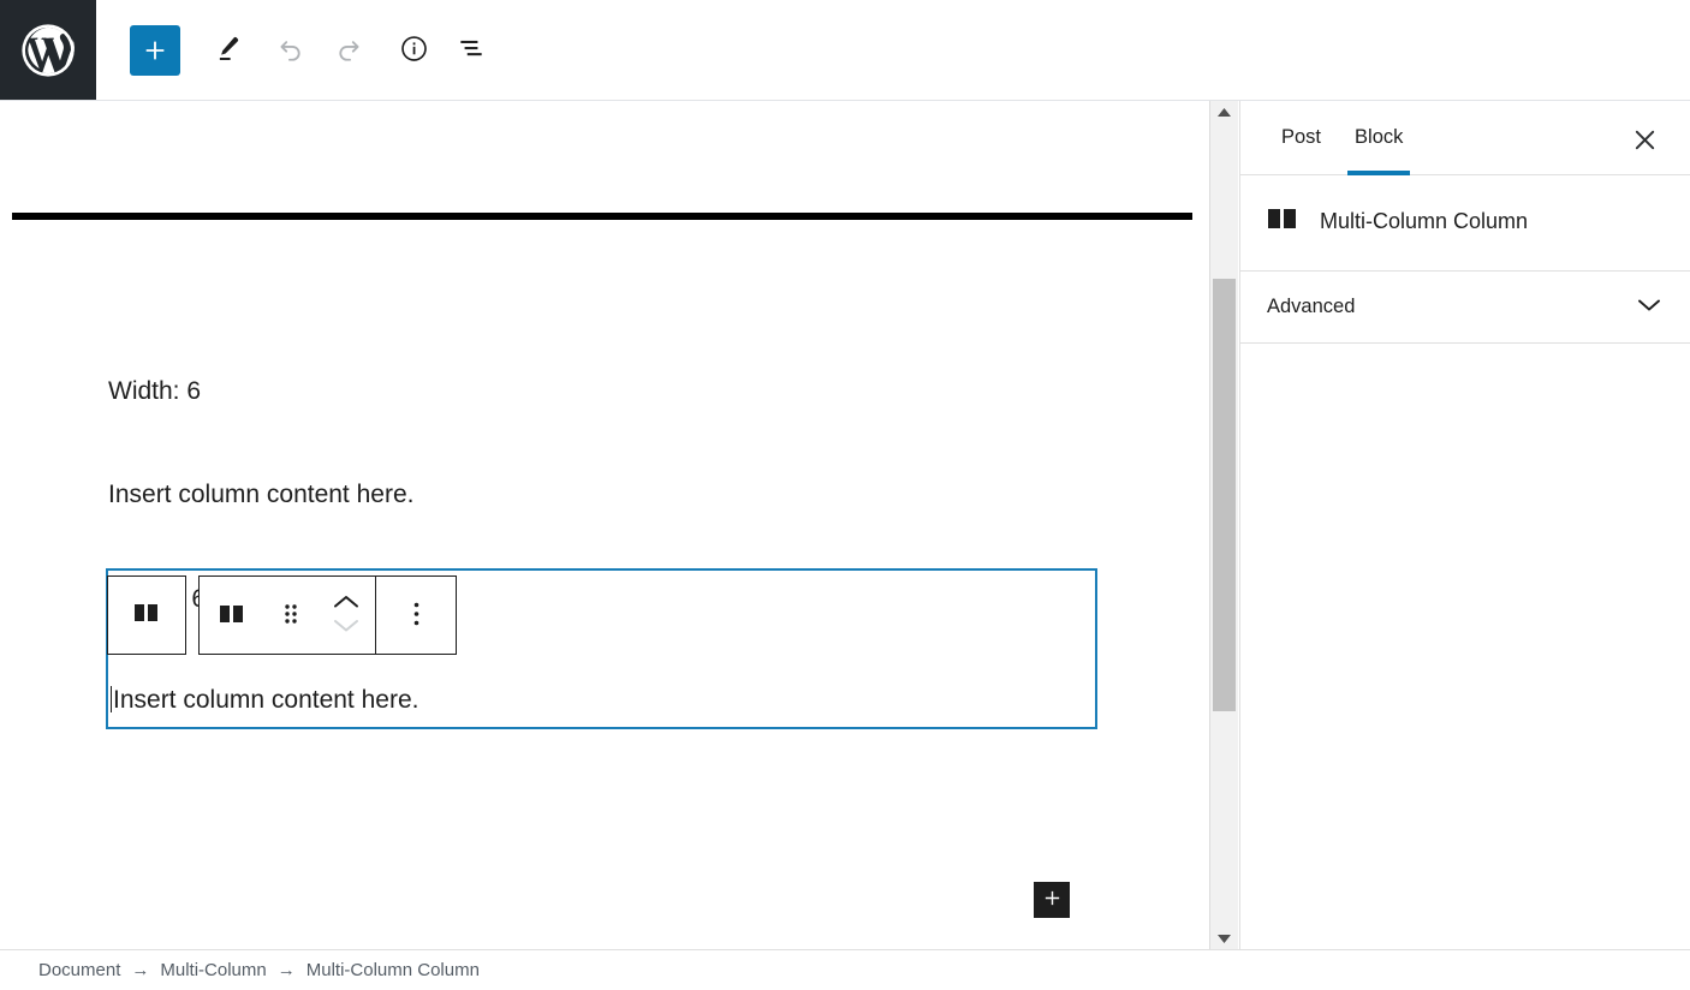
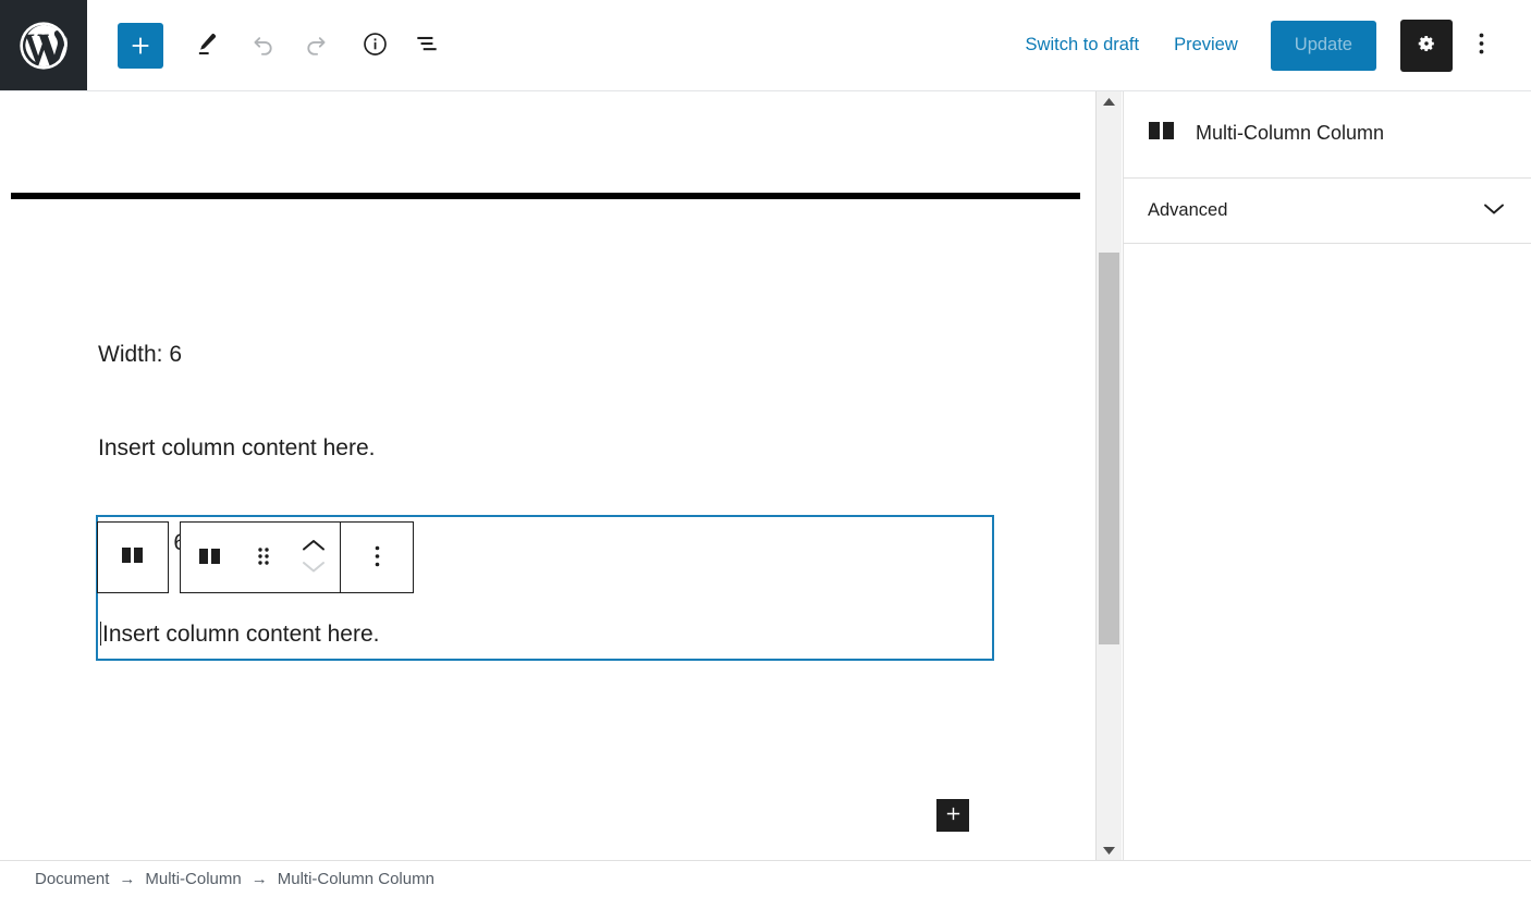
+ Switch to draft
+ Preview
+ Update
  Width: 6
  Insert column content here.
  Insert column content here.
- Post
- Block
  Multi-Column Column
  Advanced
  Document
  →
  Multi-Column
  →
  Multi-Column Column
